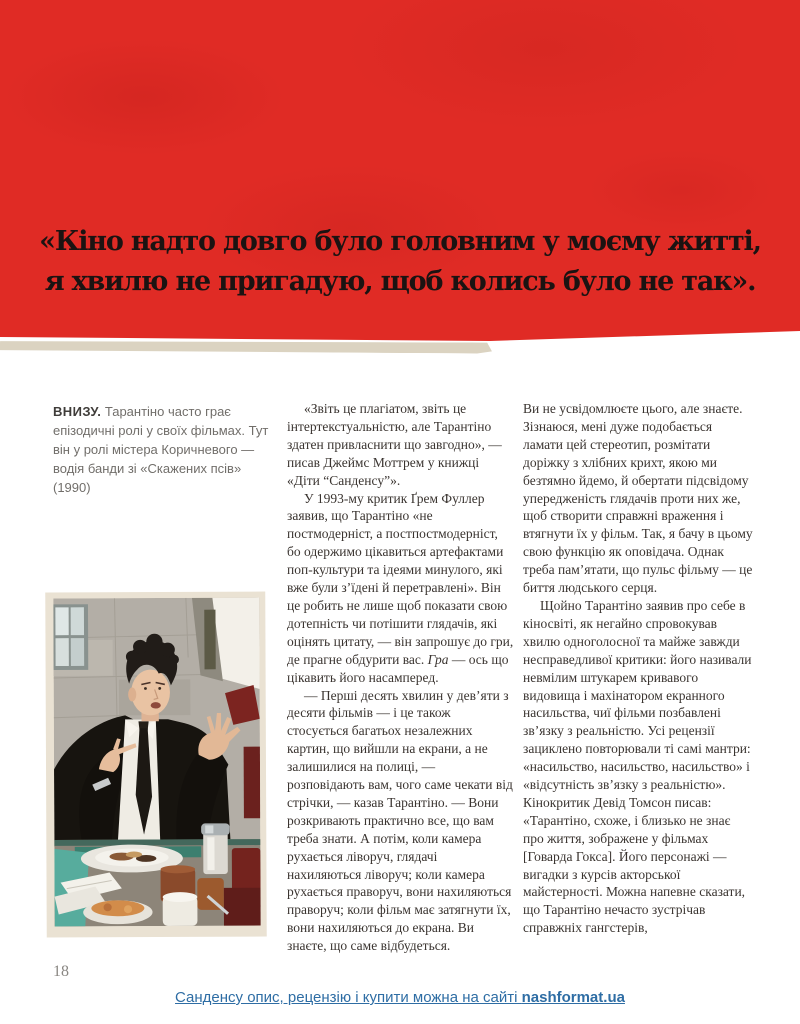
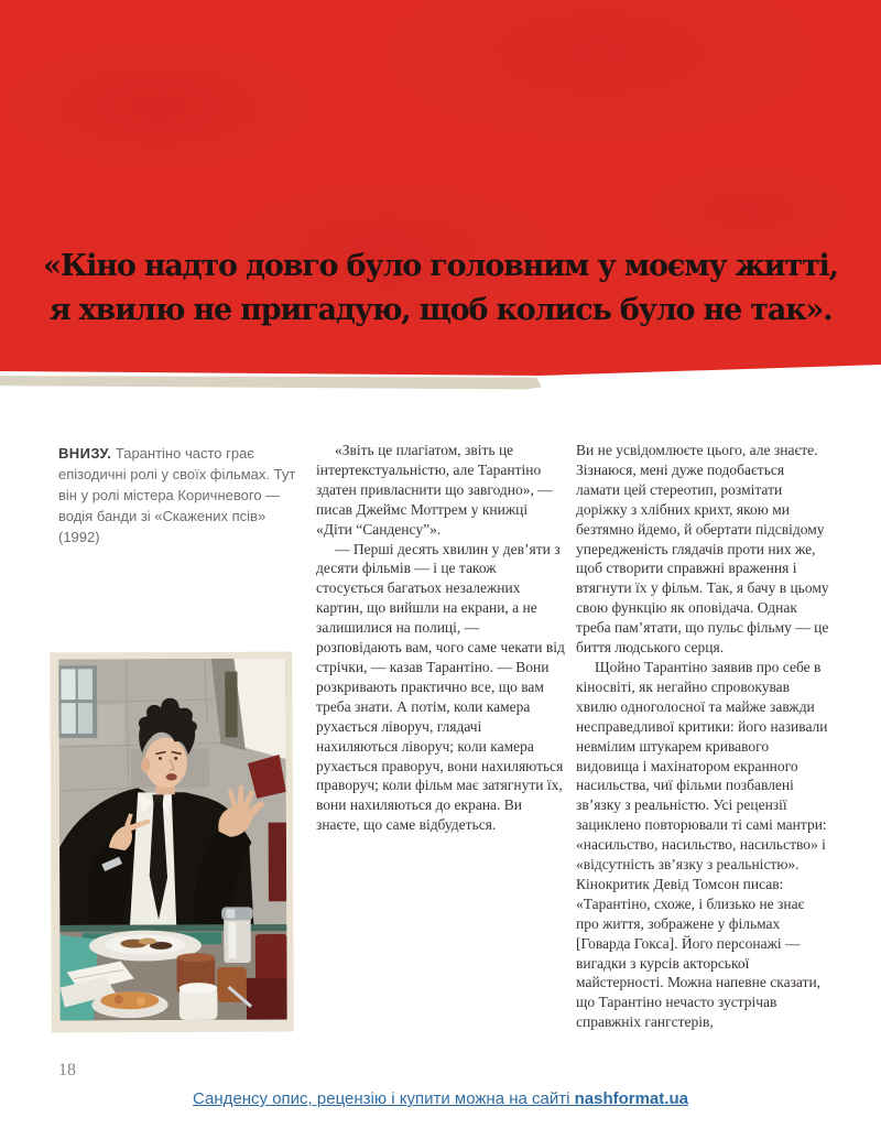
  «Кіно надто довго було головним у моєму житті,
  я хвилю не пригадую, щоб колись було не так».
- ВНИЗУ. Тарантіно часто грає епізодичні ролі у своїх фільмах. Тут він у ролі містера Коричневого — водія банди зі «Скажених псів» (1990)
+ ВНИЗУ. Тарантіно часто грає епізодичні ролі у своїх фільмах. Тут він у ролі містера Коричневого — водія банди зі «Скажених псів» (1992)
  «Звіть це плагіатом, звіть це інтертекстуальністю, але Тарантіно здатен привласнити що завгодно», — писав Джеймс Моттрем у книжці «Діти “Санденсу”».
- У 1993-му критик Ґрем Фуллер заявив, що Тарантіно «не постмодерніст, а постпостмодерніст, бо одержимо цікавиться артефактами поп-культури та ідеями минулого, які вже були з’їдені й перетравлені». Він це робить не лише щоб показати свою дотепність чи потішити глядачів, які оцінять цитату, — він запрошує до гри, де прагне обдурити вас. Гра — ось що цікавить його насамперед.
  — Перші десять хвилин у дев’яти з десяти фільмів — і це також стосується багатьох незалежних картин, що вийшли на екрани, а не залишилися на полиці, — розповідають вам, чого саме чекати від стрічки, — казав Тарантіно. — Вони розкривають практично все, що вам треба знати. А потім, коли камера рухається ліворуч, глядачі нахиляються ліворуч; коли камера рухається праворуч, вони нахиляються праворуч; коли фільм має затягнути їх, вони нахиляються до екрана. Ви знаєте, що саме відбудеться.
  Ви не усвідомлюєте цього, але знаєте. Зізнаюся, мені дуже подобається ламати цей стереотип, розмітати доріжку з хлібних крихт, якою ми безтямно йдемо, й обертати підсвідому упередженість глядачів проти них же, щоб створити справжні враження і втягнути їх у фільм. Так, я бачу в цьому свою функцію як оповідача. Однак треба пам’ятати, що пульс фільму — це биття людського серця.
  Щойно Тарантіно заявив про себе в кіносвіті, як негайно спровокував хвилю одноголосної та майже завжди несправедливої критики: його називали невмілим штукарем кривавого видовища і махінатором екранного насильства, чиї фільми позбавлені зв’язку з реальністю. Усі рецензії зациклено повторювали ті самі мантри: «насильство, насильство, насильство» і «відсутність зв’язку з реальністю». Кінокритик Девід Томсон писав: «Тарантіно, схоже, і близько не знає про життя, зображене у фільмах [Говарда Гокса]. Його персонажі — вигадки з курсів акторської майстерності. Можна напевне сказати, що Тарантіно нечасто зустрічав справжніх гангстерів,
  18
  Санденсу опис, рецензію і купити можна на сайті nashformat.ua
